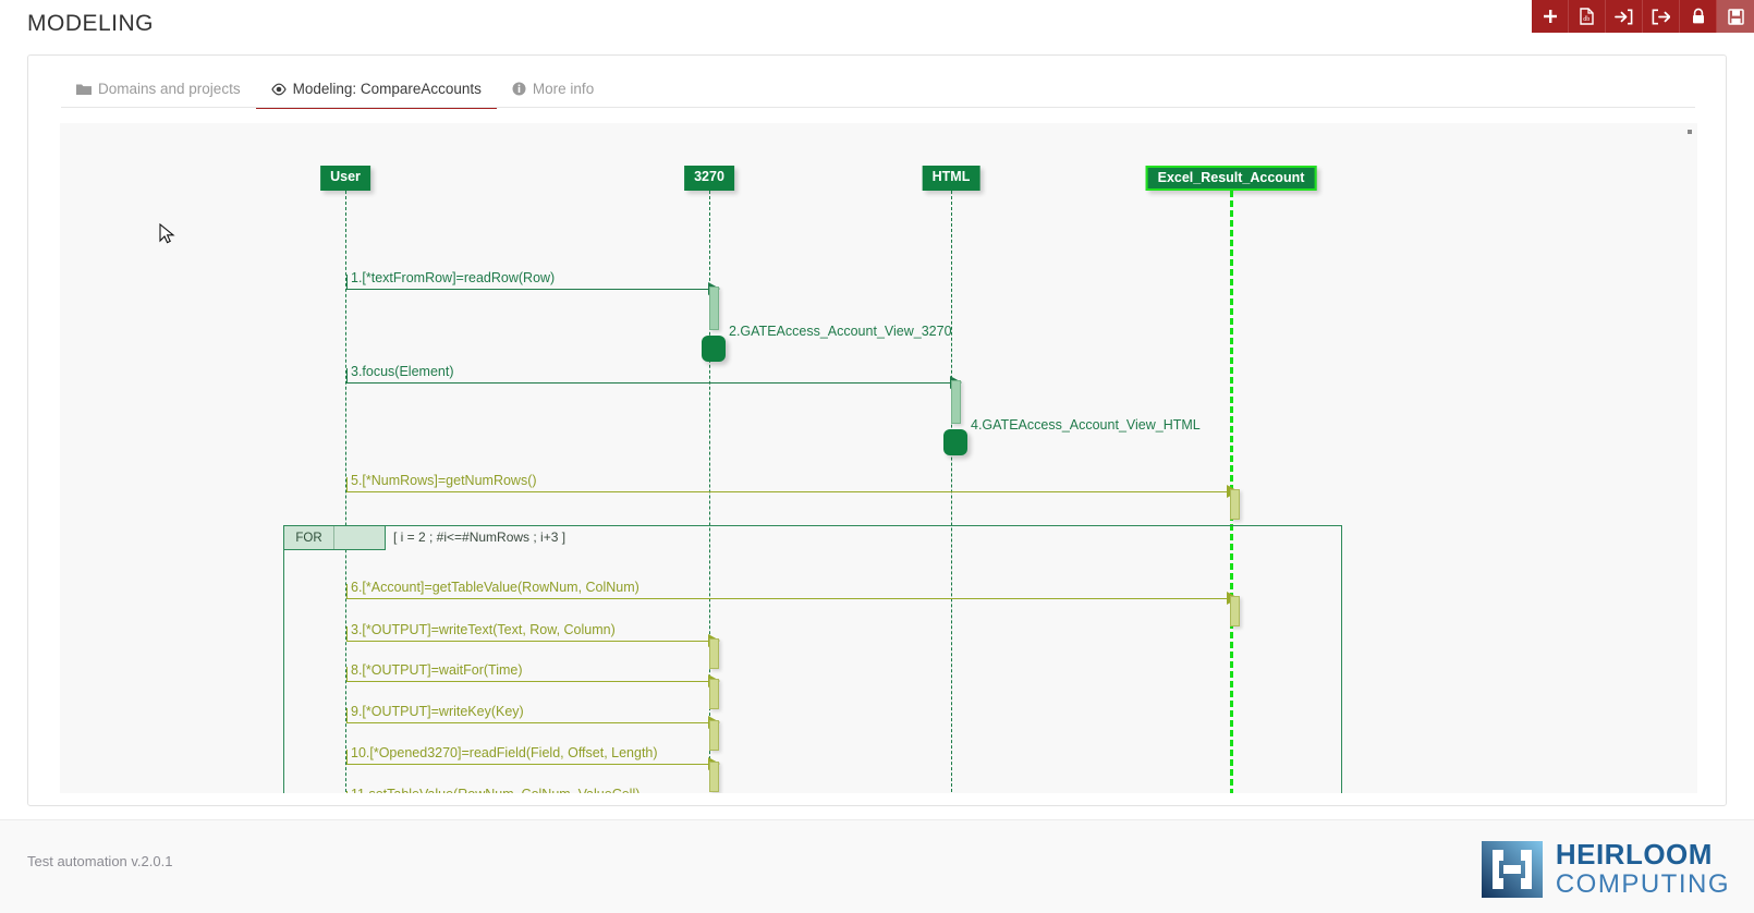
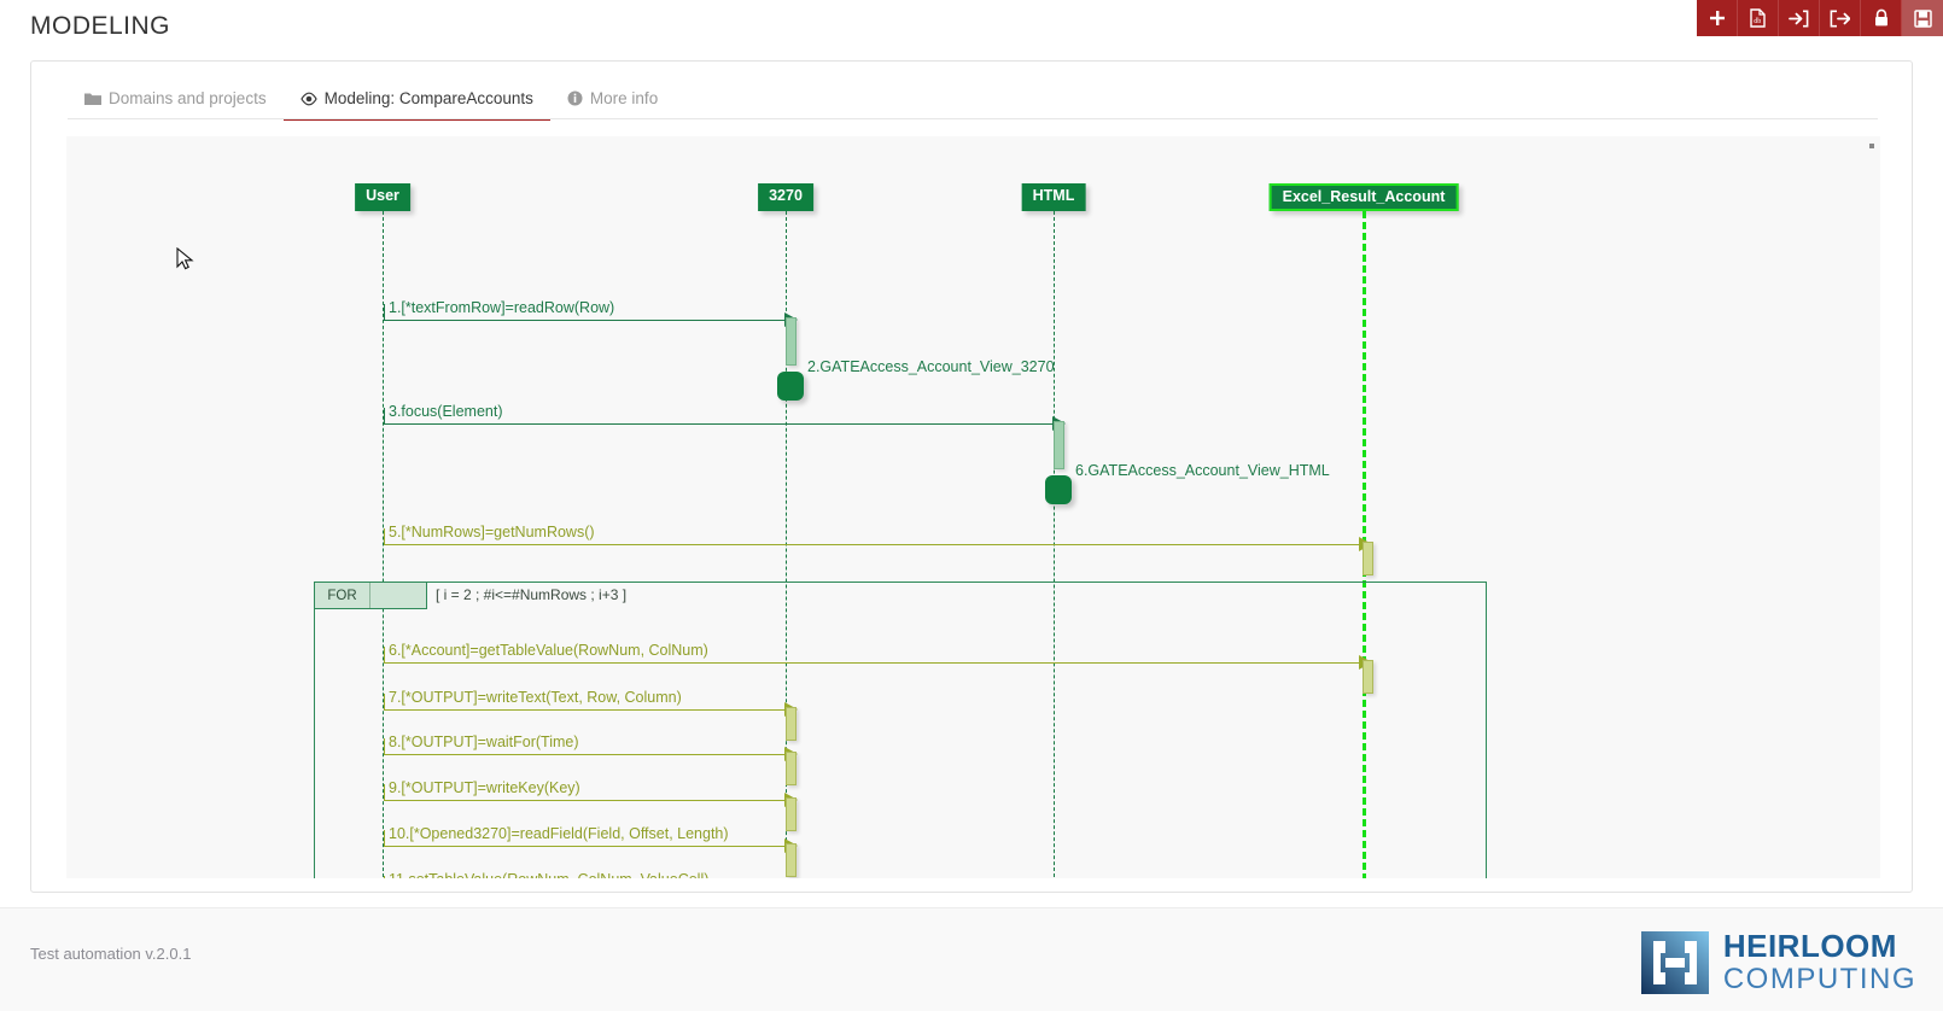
  MODELING
  Domains and projects
  Modeling: CompareAccounts
  More info
  User
  3270
  HTML
  Excel_Result_Account
  1.[*textFromRow]=readRow(Row)
  2.GATEAccess_Account_View_3270
  3.focus(Element)
- 4.GATEAccess_Account_View_HTML
+ 6.GATEAccess_Account_View_HTML
  5.[*NumRows]=getNumRows()
  FOR
  [ i = 2 ; #i<=#NumRows ; i+3 ]
  6.[*Account]=getTableValue(RowNum, ColNum)
- 3.[*OUTPUT]=writeText(Text, Row, Column)
+ 7.[*OUTPUT]=writeText(Text, Row, Column)
  8.[*OUTPUT]=waitFor(Time)
  9.[*OUTPUT]=writeKey(Key)
  10.[*Opened3270]=readField(Field, Offset, Length)
  Test automation v.2.0.1
  HEIRLOOM
  COMPUTING
